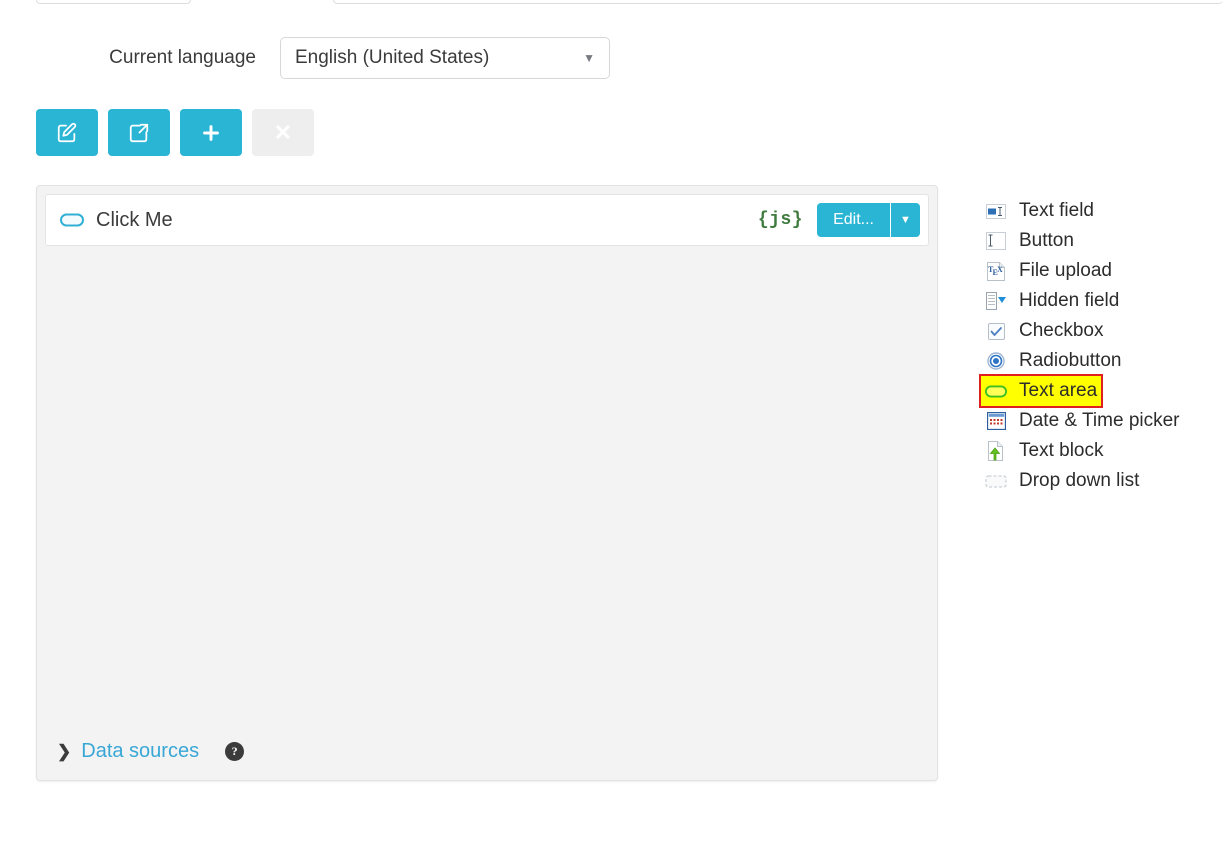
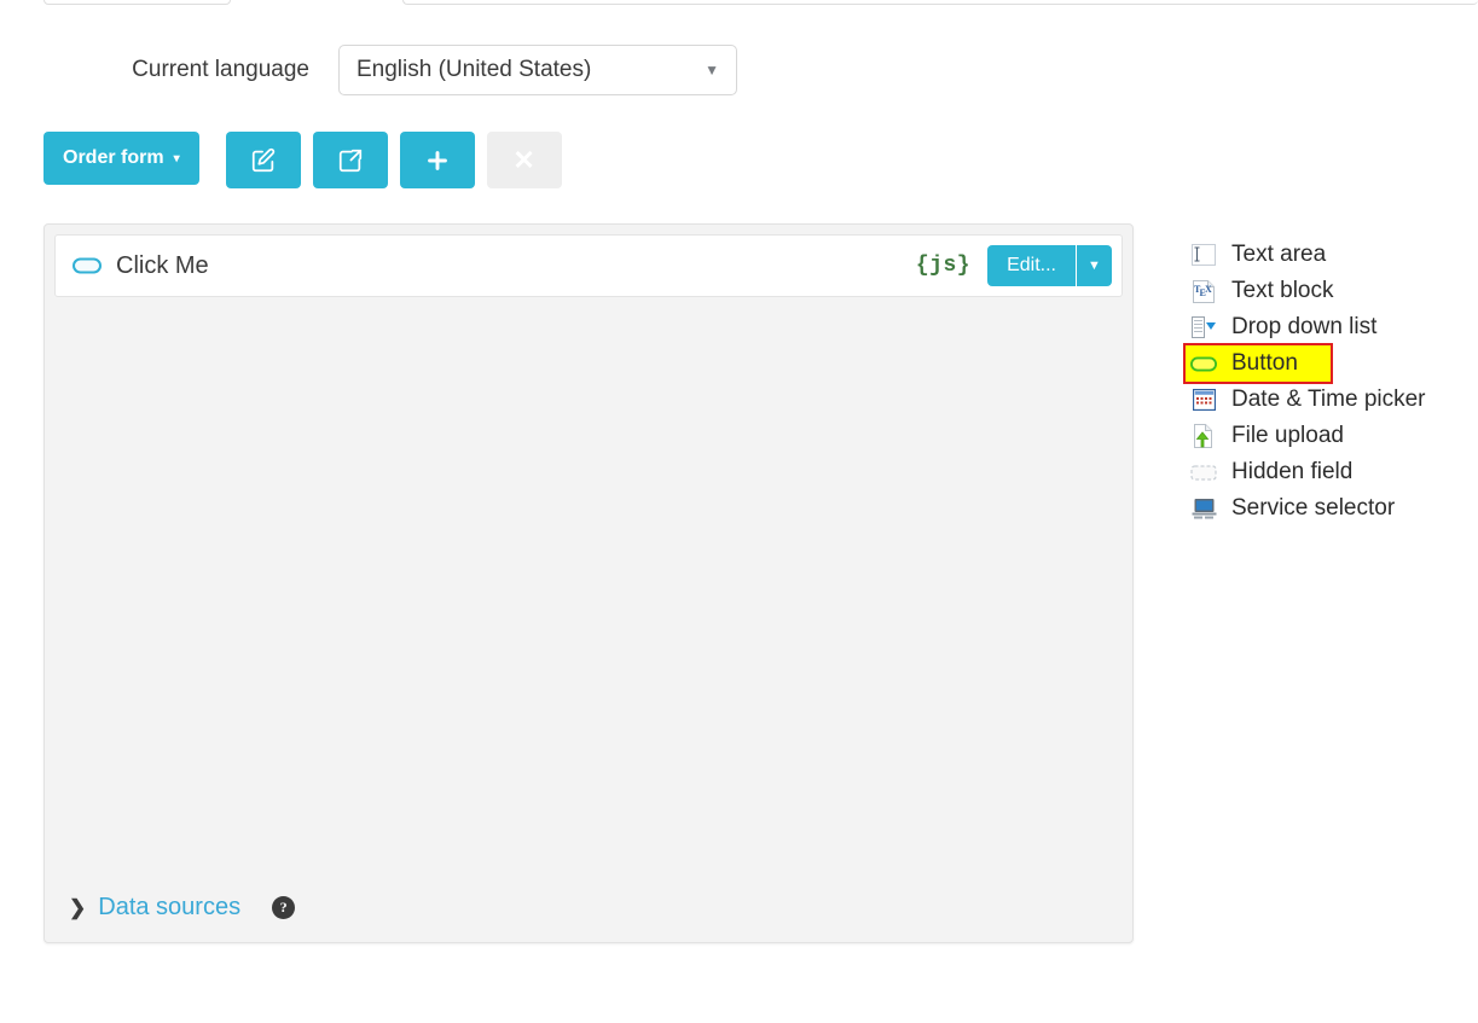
  Current language
  English (United States)
  ▼
+ Order form
+ ▾
  Click Me
  {js}
  Edit...
  ▼
  ❯
  Data sources
  ?
- Text field
- Button
+ Text area
  T
  E
  X
- File upload
+ Text block
- Hidden field
+ Drop down list
- Checkbox
- Radiobutton
- Text area
+ Button
  Date & Time picker
- Text block
+ File upload
- Drop down list
+ Hidden field
+ Service selector
